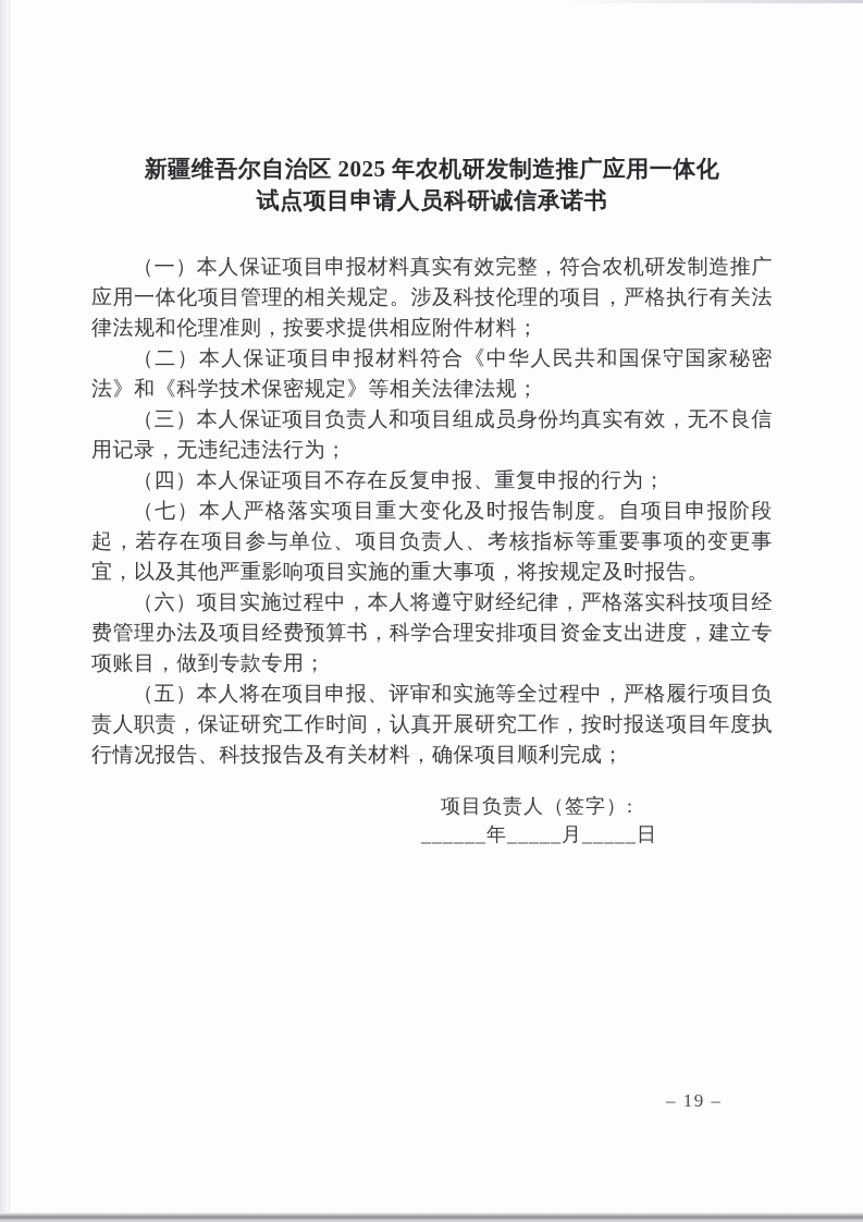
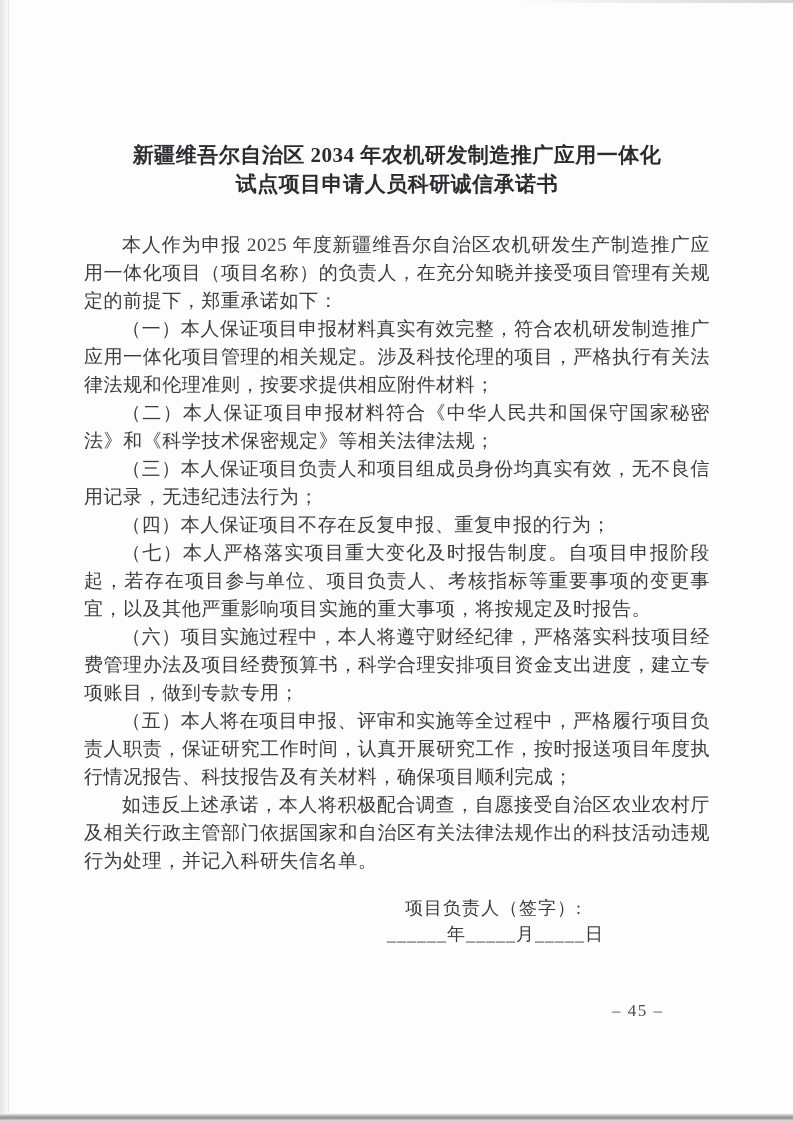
- 新疆维吾尔自治区 2025 年农机研发制造推广应用一体化
+ 新疆维吾尔自治区 2034 年农机研发制造推广应用一体化
  试点项目申请人员科研诚信承诺书
+ 本人作为申报 2025 年度新疆维吾尔自治区农机研发生产制造推广应用一体化项目（项目名称）的负责人，在充分知晓并接受项目管理有关规定的前提下，郑重承诺如下：
  （一）本人保证项目申报材料真实有效完整，符合农机研发制造推广应用一体化项目管理的相关规定。涉及科技伦理的项目，严格执行有关法律法规和伦理准则，按要求提供相应附件材料；
  （二）本人保证项目申报材料符合《中华人民共和国保守国家秘密法》和《科学技术保密规定》等相关法律法规；
  （三）本人保证项目负责人和项目组成员身份均真实有效，无不良信用记录，无违纪违法行为；
  （四）本人保证项目不存在反复申报、重复申报的行为；
  （七）本人严格落实项目重大变化及时报告制度。自项目申报阶段起，若存在项目参与单位、项目负责人、考核指标等重要事项的变更事宜，以及其他严重影响项目实施的重大事项，将按规定及时报告。
  （六）项目实施过程中，本人将遵守财经纪律，严格落实科技项目经费管理办法及项目经费预算书，科学合理安排项目资金支出进度，建立专项账目，做到专款专用；
  （五）本人将在项目申报、评审和实施等全过程中，严格履行项目负责人职责，保证研究工作时间，认真开展研究工作，按时报送项目年度执行情况报告、科技报告及有关材料，确保项目顺利完成；
+ 如违反上述承诺，本人将积极配合调查，自愿接受自治区农业农村厅及相关行政主管部门依据国家和自治区有关法律法规作出的科技活动违规行为处理，并记入科研失信名单。
  项目负责人（签字）:
  ______年_____月_____日
- – 19 –
+ – 45 –
